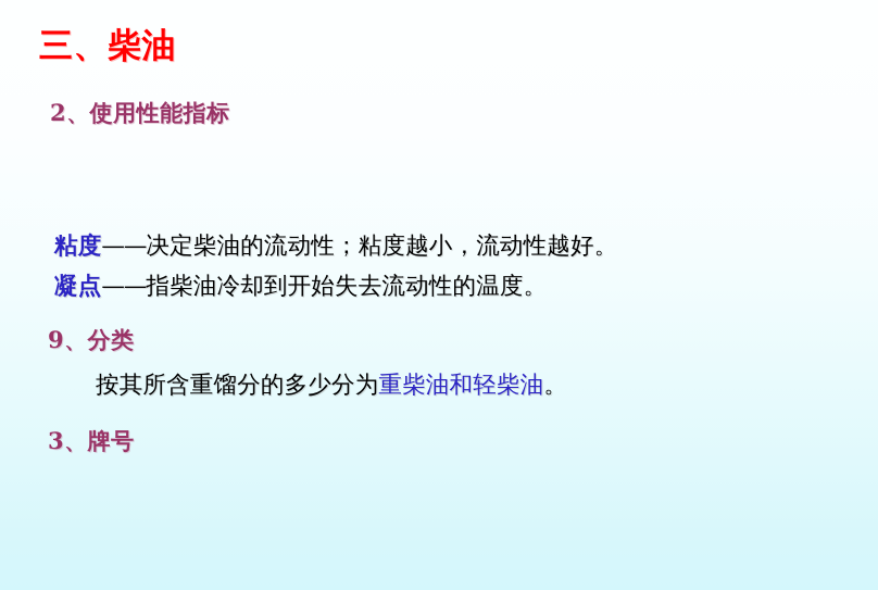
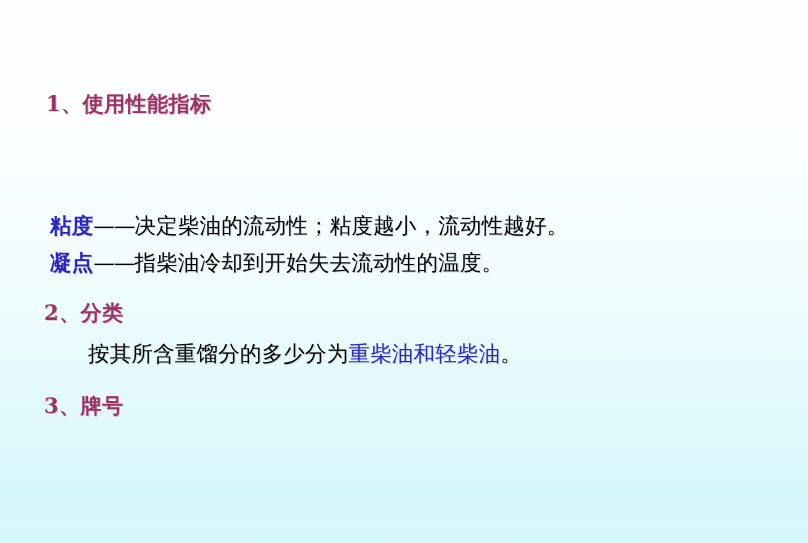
- 三、柴油
- 2、使用性能指标
+ 1、使用性能指标
  粘度——决定柴油的流动性；粘度越小，流动性越好。
  凝点——指柴油冷却到开始失去流动性的温度。
- 9、分类
+ 2、分类
  按其所含重馏分的多少分为重柴油和轻柴油。
  3、牌号
